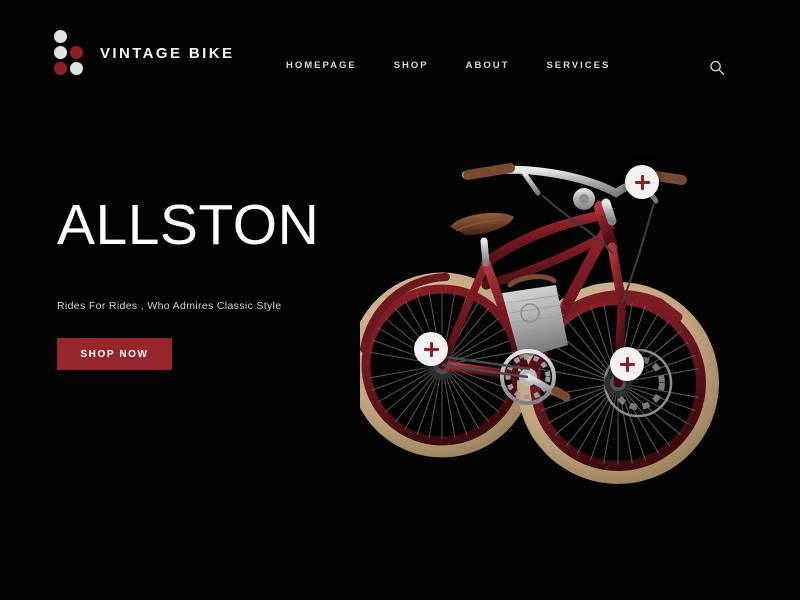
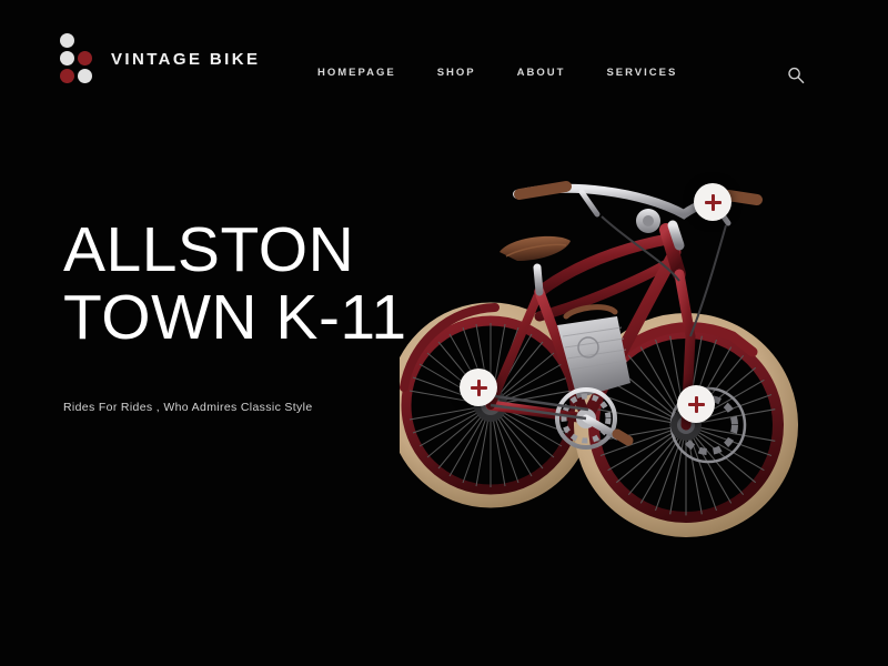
  VINTAGE BIKE
  HOMEPAGE
  SHOP
  ABOUT
  SERVICES
  ALLSTON
+ TOWN K-11
  Rides For Rides , Who Admires Classic Style
- SHOP NOW
